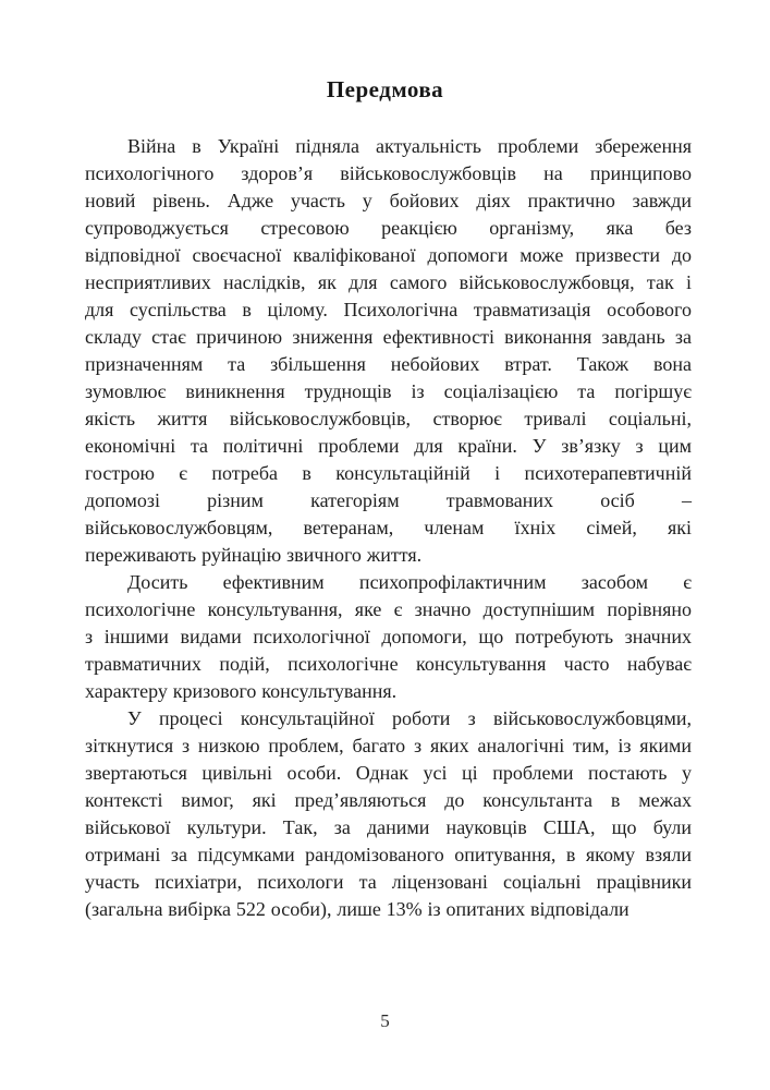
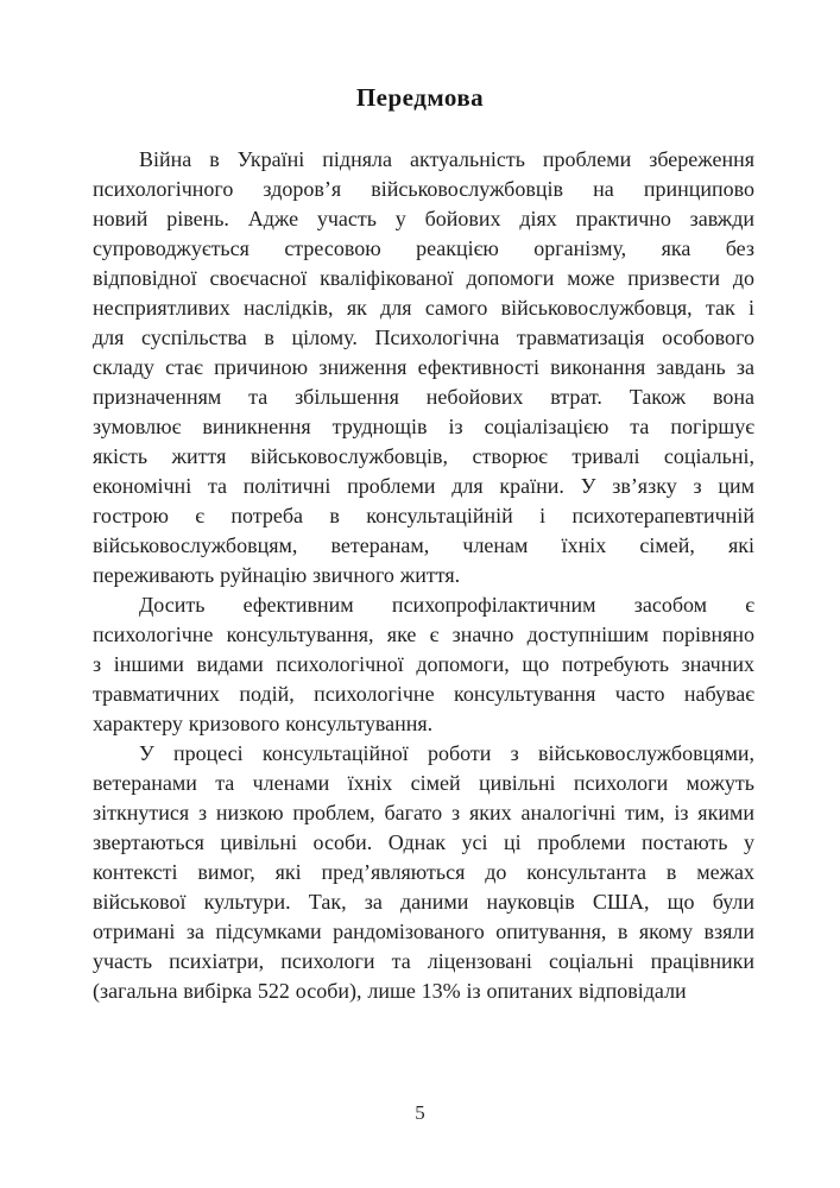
  Передмова
  Війна в Україні підняла актуальність проблеми збереження
  психологічного здоров’я військовослужбовців на принципово
  новий рівень. Адже участь у бойових діях практично завжди
  супроводжується стресовою реакцією організму, яка без
  відповідної своєчасної кваліфікованої допомоги може призвести до
  несприятливих наслідків, як для самого військовослужбовця, так і
  для суспільства в цілому. Психологічна травматизація особового
  складу стає причиною зниження ефективності виконання завдань за
  призначенням та збільшення небойових втрат. Також вона
  зумовлює виникнення труднощів із соціалізацією та погіршує
  якість життя військовослужбовців, створює тривалі соціальні,
  економічні та політичні проблеми для країни. У зв’язку з цим
  гострою є потреба в консультаційній і психотерапевтичній
- допомозі різним категоріям травмованих осіб –
  військовослужбовцям, ветеранам, членам їхніх сімей, які
  переживають руйнацію звичного життя.
  Досить ефективним психопрофілактичним засобом є
  психологічне консультування, яке є значно доступнішим порівняно
  з іншими видами психологічної допомоги, що потребують значних
  травматичних подій, психологічне консультування часто набуває
  характеру кризового консультування.
  У процесі консультаційної роботи з військовослужбовцями,
+ ветеранами та членами їхніх сімей цивільні психологи можуть
  зіткнутися з низкою проблем, багато з яких аналогічні тим, із якими
  звертаються цивільні особи. Однак усі ці проблеми постають у
  контексті вимог, які пред’являються до консультанта в межах
  військової культури. Так, за даними науковців США, що були
  отримані за підсумками рандомізованого опитування, в якому взяли
  участь психіатри, психологи та ліцензовані соціальні працівники
  (загальна вибірка 522 особи), лише 13% із опитаних відповідали
  5
